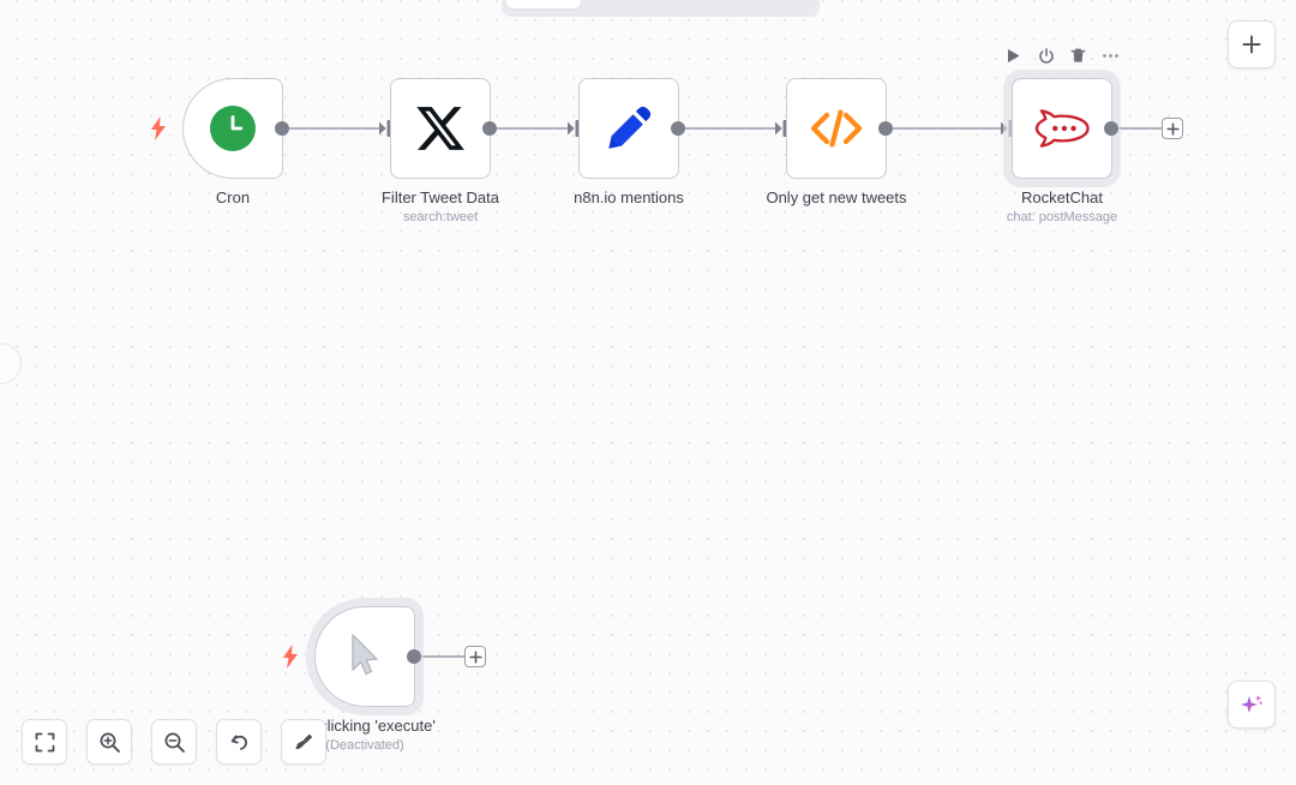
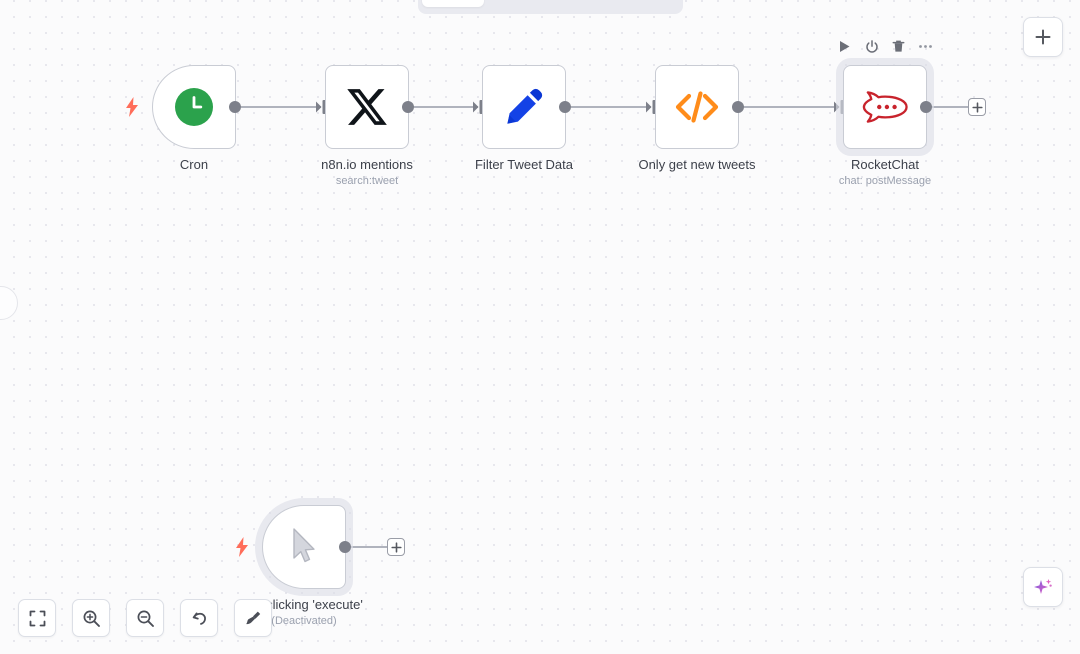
  Cron
- Filter Tweet Data
+ n8n.io mentions
  search:tweet
- n8n.io mentions
+ Filter Tweet Data
  Only get new tweets
  RocketChat
  chat: postMessage
  licking 'execute'
  (Deactivated)
